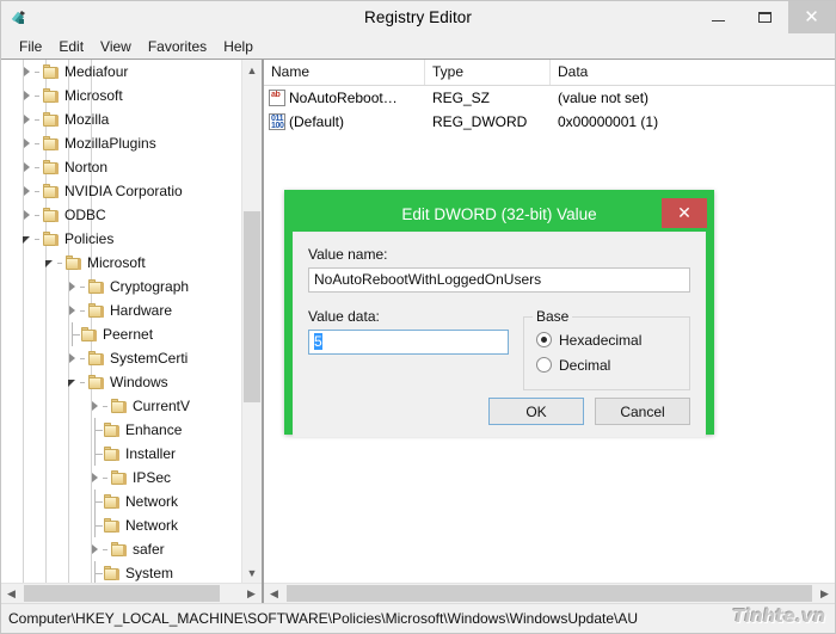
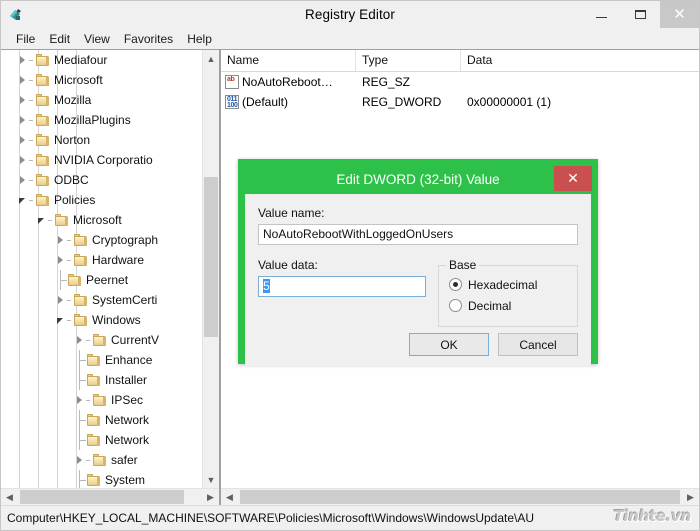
  Registry Editor
  ✕
  File
  Edit
  View
  Favorites
  Help
  Mediafour
  Microsoft
  Mozilla
  MozillaPlugins
  Norton
  NVIDIA Corporatio
  ODBC
  Policies
  Microsoft
  Cryptograph
  Hardware
  Peernet
  SystemCerti
  Windows
  CurrentV
  Enhance
  Installer
  IPSec
  Network
  Network
  safer
  System
  ▲
  ▼
  ◀
  ▶
  Name
  Type
  Data
  NoAutoReboot…
  REG_SZ
- (value not set)
  (Default)
  REG_DWORD
  0x00000001 (1)
  ◀
  ▶
  Computer\HKEY_LOCAL_MACHINE\SOFTWARE\Policies\Microsoft\Windows\WindowsUpdate\AU
  Tinhte.vn
  Edit DWORD (32-bit) Value
  ✕
  Value name:
  NoAutoRebootWithLoggedOnUsers
  Value data:
  5
  Base
  Hexadecimal
  Decimal
  OK
  Cancel
